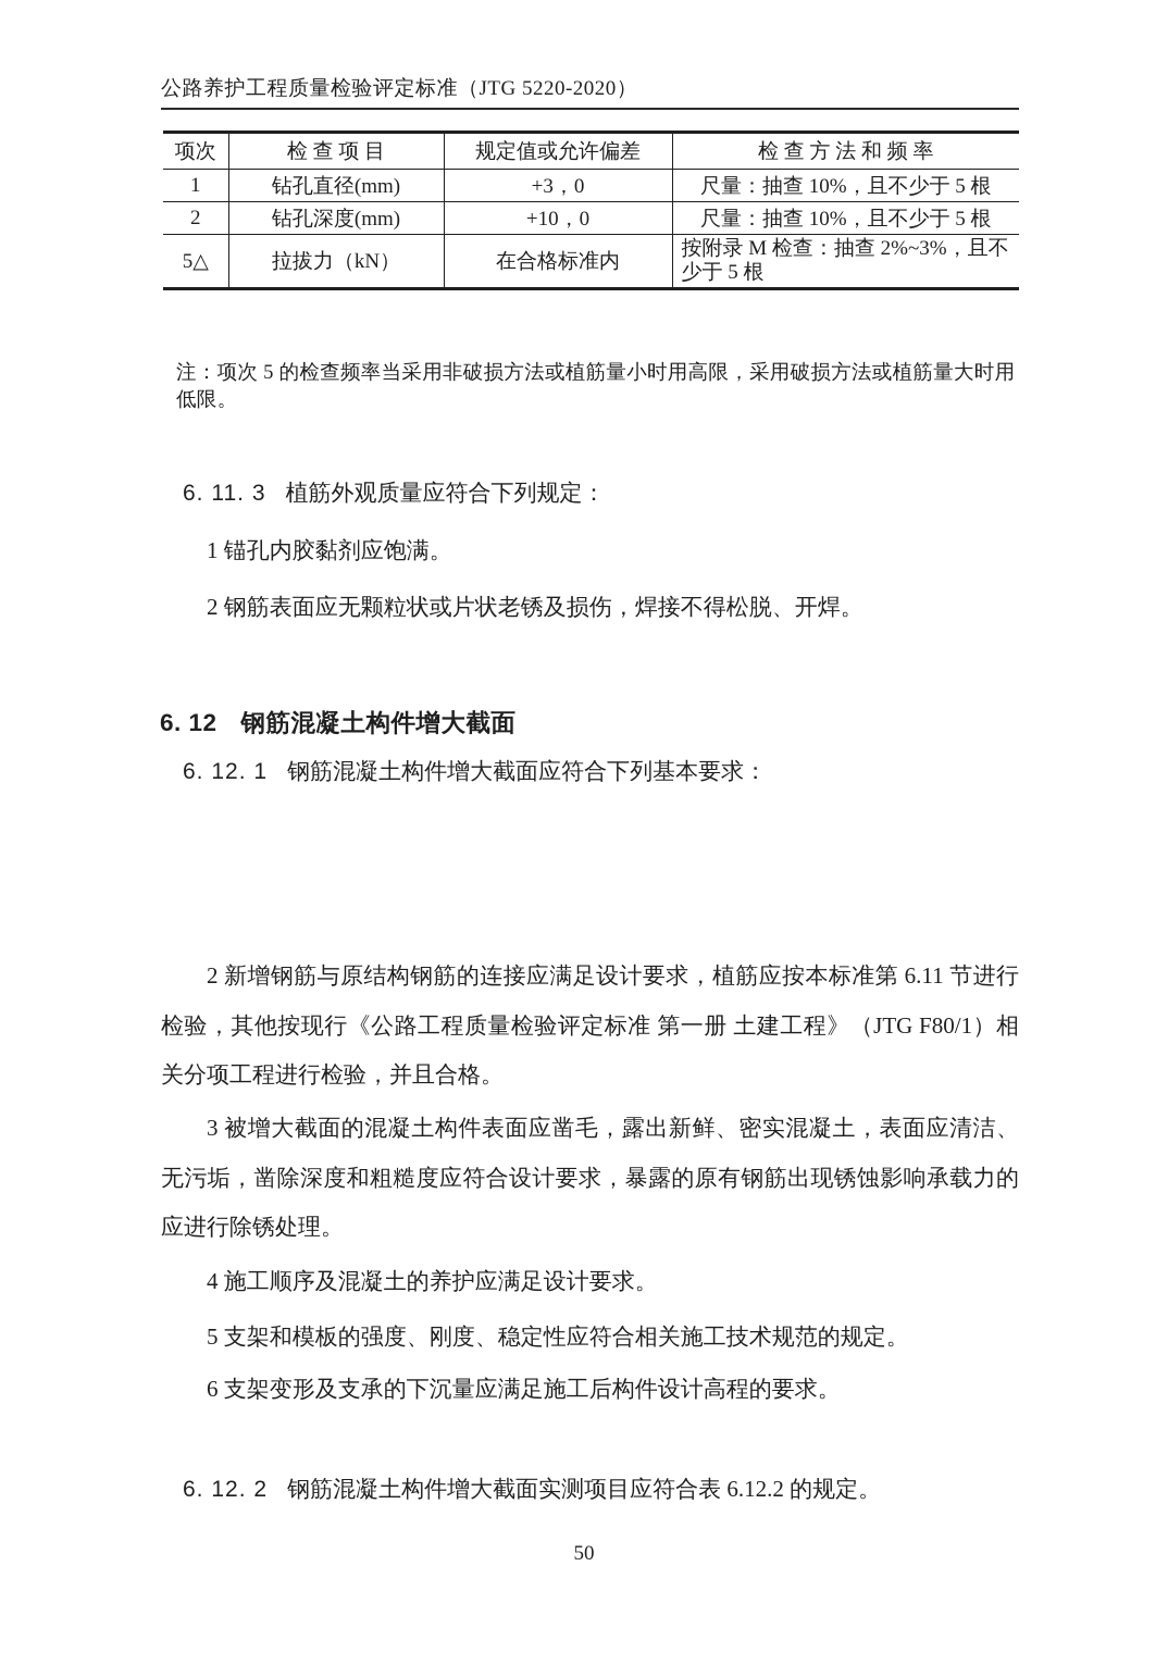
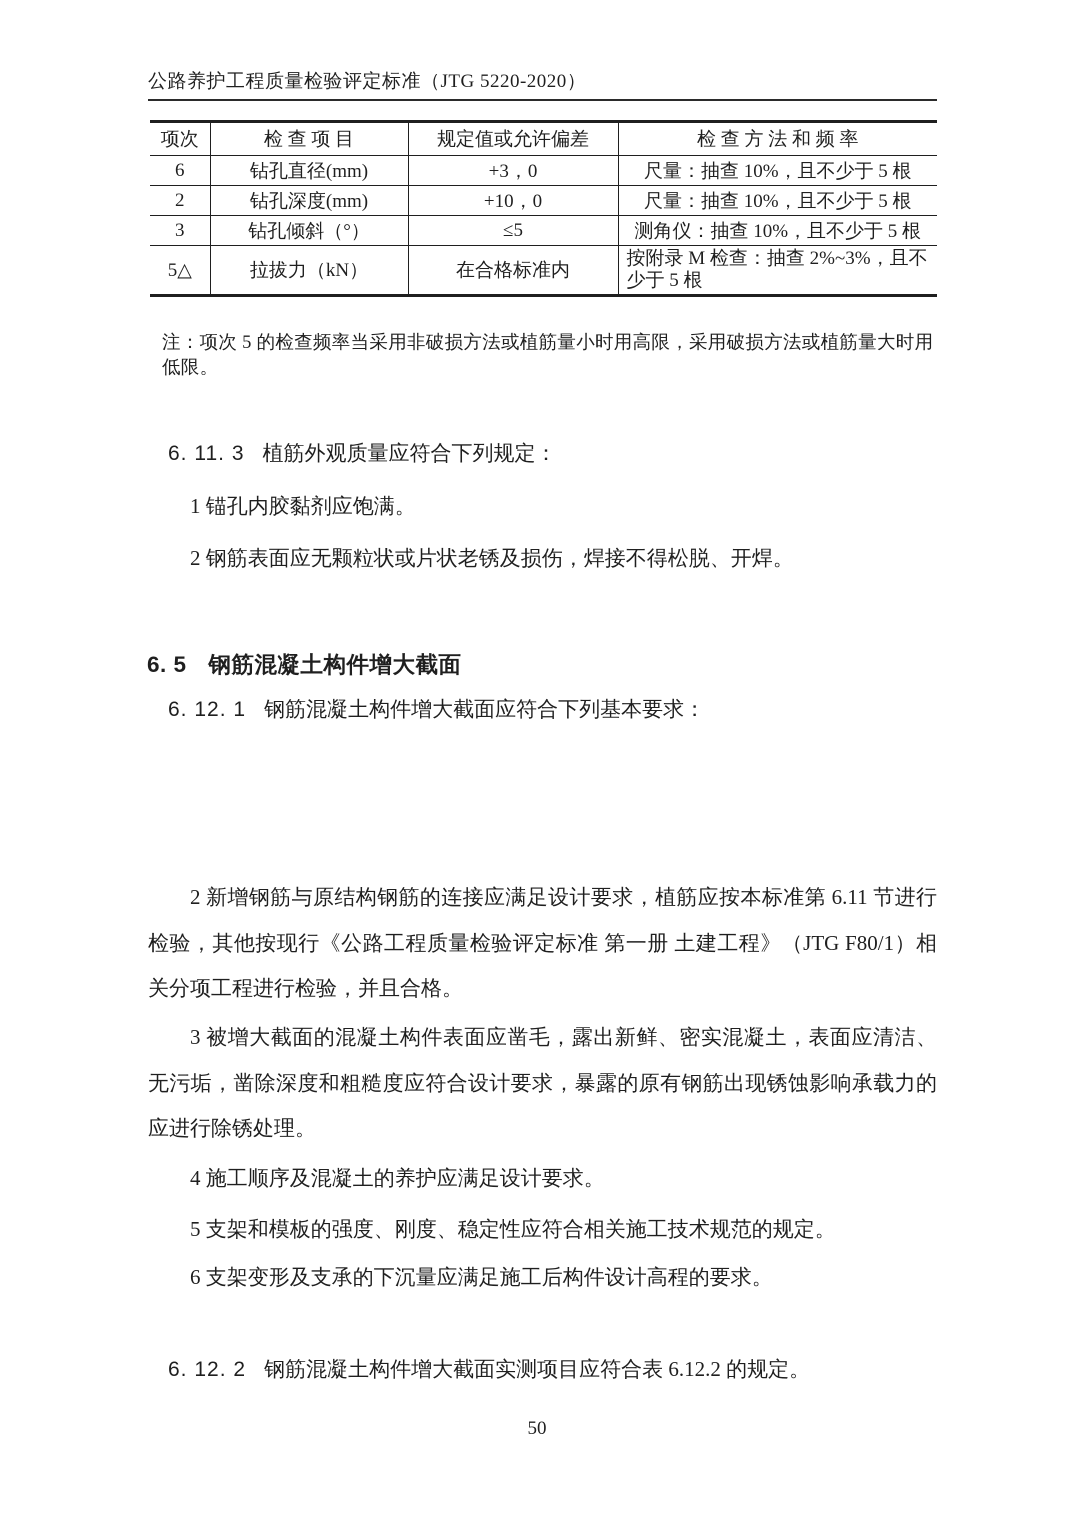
  公路养护工程质量检验评定标准（JTG 5220-2020）
  项次	检 查 项 目	规定值或允许偏差	检 查 方 法 和 频 率
- 1	钻孔直径(mm)	+3，0	尺量：抽查 10%，且不少于 5 根
+ 6	钻孔直径(mm)	+3，0	尺量：抽查 10%，且不少于 5 根
  2	钻孔深度(mm)	+10，0	尺量：抽查 10%，且不少于 5 根
+ 3	钻孔倾斜（°）	≤5	测角仪：抽查 10%，且不少于 5 根
  5△	拉拔力（kN）	在合格标准内	按附录 M 检查：抽查 2%~3%，且不少于 5 根
  注：项次 5 的检查频率当采用非破损方法或植筋量小时用高限，采用破损方法或植筋量大时用低限。
  6. 11. 3 植筋外观质量应符合下列规定：
  1 锚孔内胶黏剂应饱满。
  2 钢筋表面应无颗粒状或片状老锈及损伤，焊接不得松脱、开焊。
- 6. 12 钢筋混凝土构件增大截面
+ 6. 5 钢筋混凝土构件增大截面
  6. 12. 1 钢筋混凝土构件增大截面应符合下列基本要求：
  2 新增钢筋与原结构钢筋的连接应满足设计要求，植筋应按本标准第 6.11 节进行检验，其他按现行《公路工程质量检验评定标准 第一册 土建工程》（JTG F80/1）相关分项工程进行检验，并且合格。
  3 被增大截面的混凝土构件表面应凿毛，露出新鲜、密实混凝土，表面应清洁、无污垢，凿除深度和粗糙度应符合设计要求，暴露的原有钢筋出现锈蚀影响承载力的应进行除锈处理。
  4 施工顺序及混凝土的养护应满足设计要求。
  5 支架和模板的强度、刚度、稳定性应符合相关施工技术规范的规定。
  6 支架变形及支承的下沉量应满足施工后构件设计高程的要求。
  6. 12. 2 钢筋混凝土构件增大截面实测项目应符合表 6.12.2 的规定。
  50
